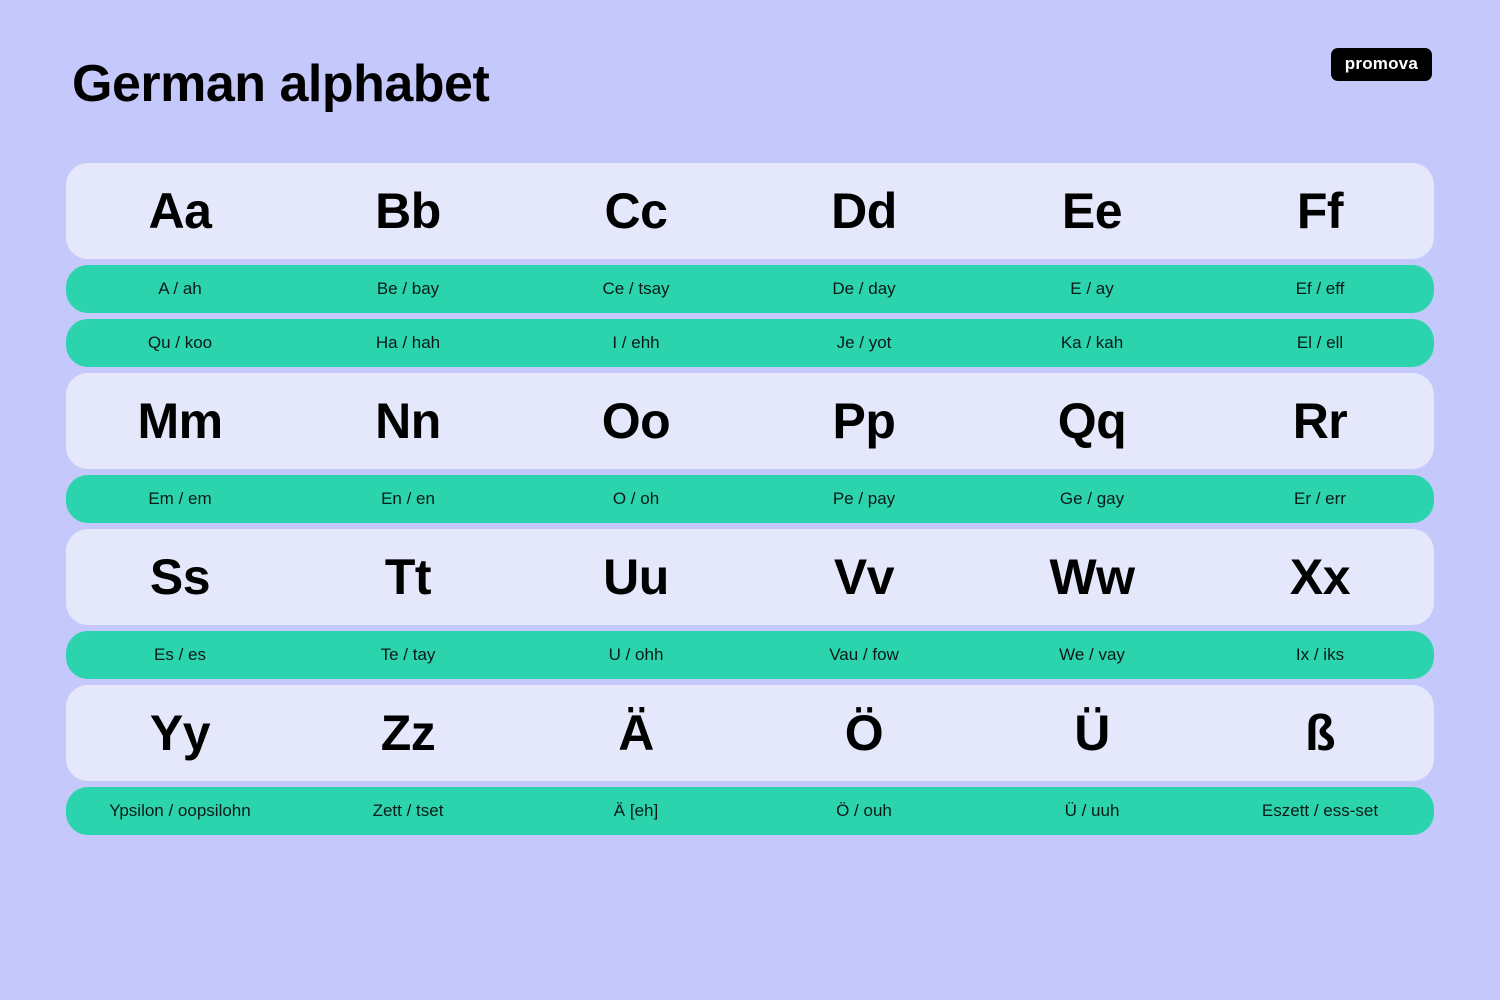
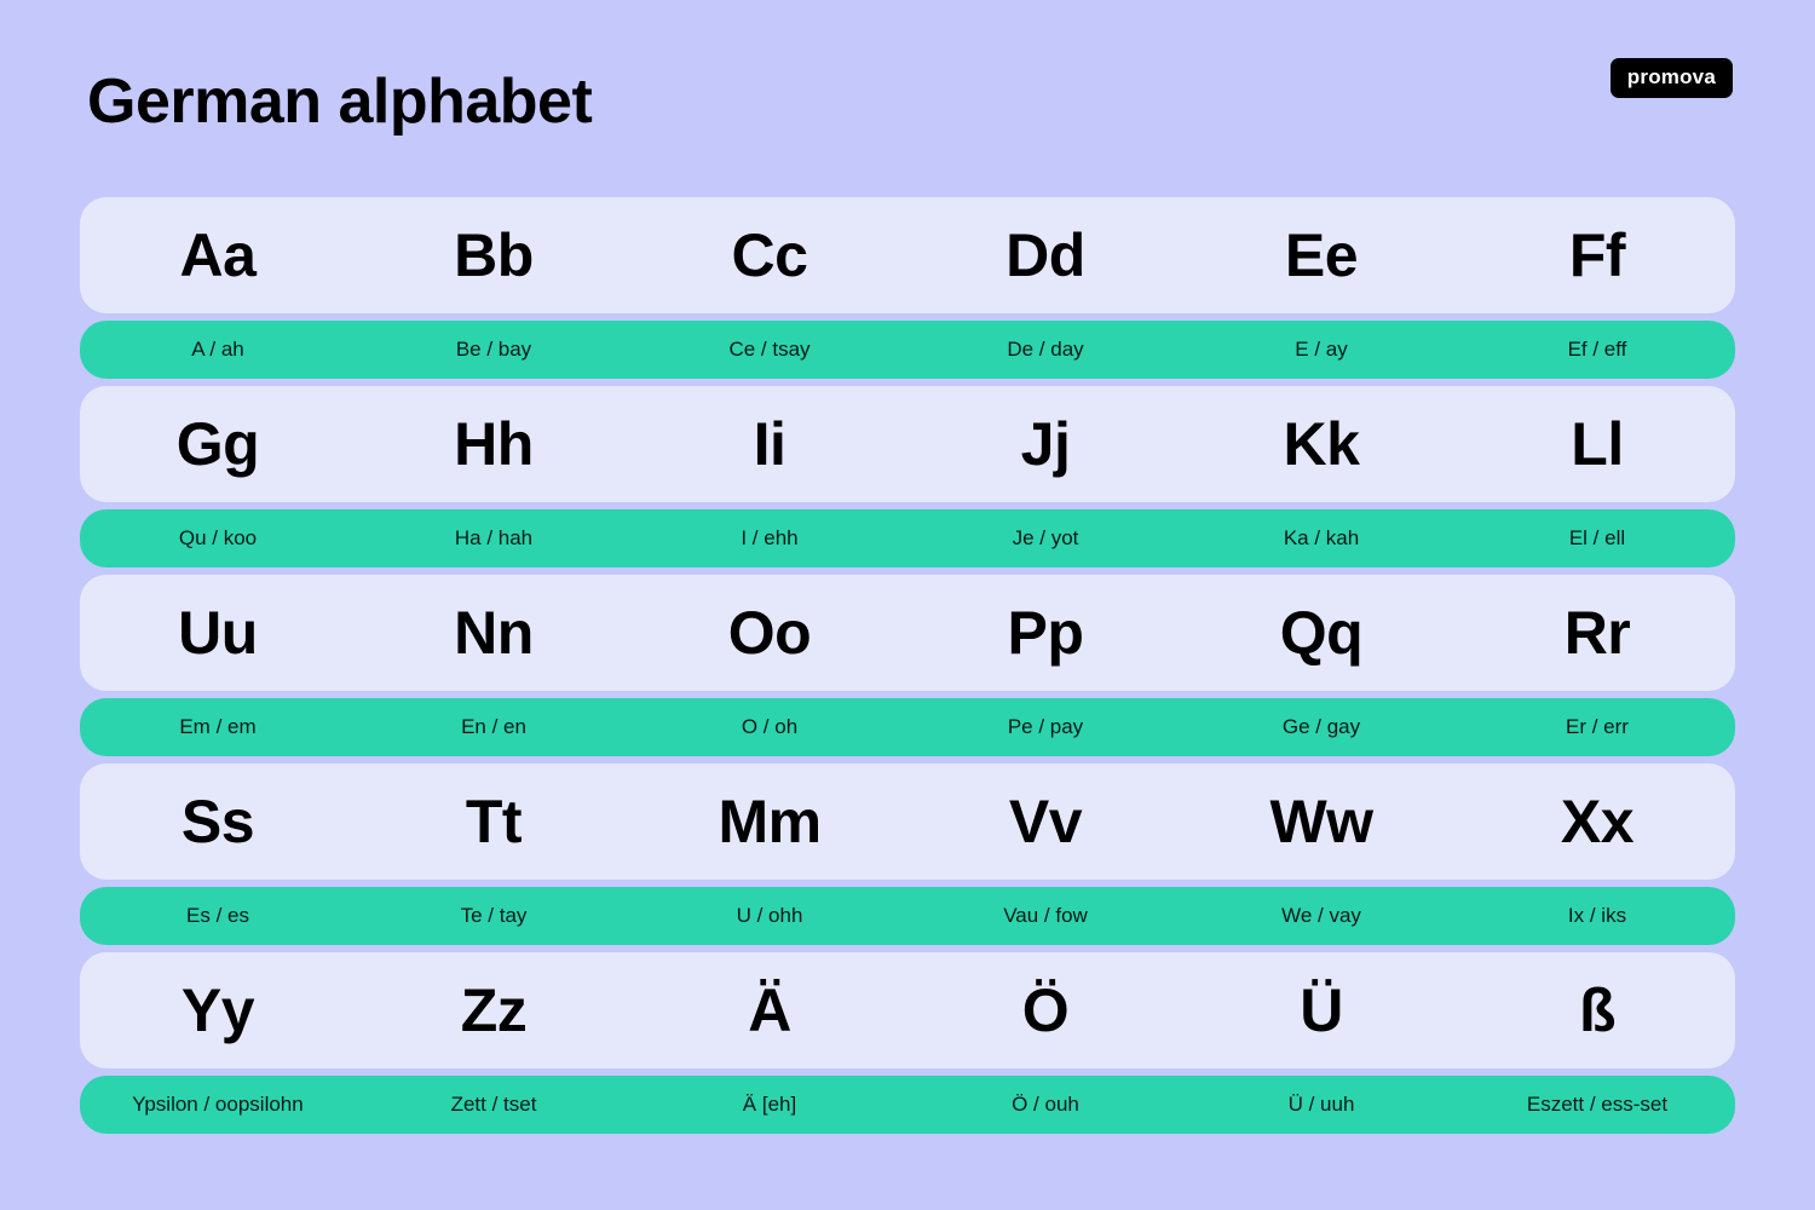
  German alphabet
  promova
  Aa
  Bb
  Cc
  Dd
  Ee
  Ff
  A / ah
  Be / bay
  Ce / tsay
  De / day
  E / ay
  Ef / eff
+ Gg
+ Hh
+ Ii
+ Jj
+ Kk
+ Ll
  Qu / koo
  Ha / hah
  I / ehh
  Je / yot
  Ka / kah
  El / ell
- Mm
+ Uu
  Nn
  Oo
  Pp
  Qq
  Rr
  Em / em
  En / en
  O / oh
  Pe / pay
  Ge / gay
  Er / err
  Ss
  Tt
- Uu
+ Mm
  Vv
  Ww
  Xx
  Es / es
  Te / tay
  U / ohh
  Vau / fow
  We / vay
  Ix / iks
  Yy
  Zz
  Ä
  Ö
  Ü
  ß
  Ypsilon / oopsilohn
  Zett / tset
  Ä [eh]
  Ö / ouh
  Ü / uuh
  Eszett / ess-set
